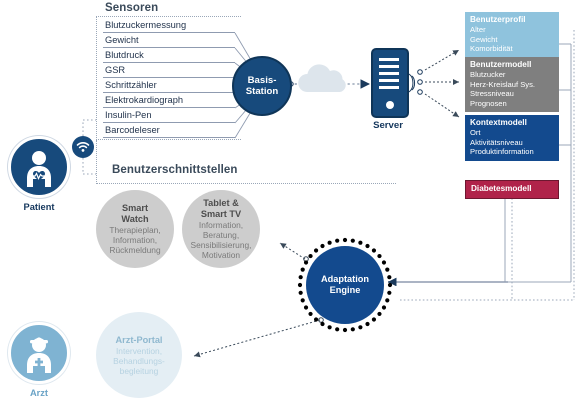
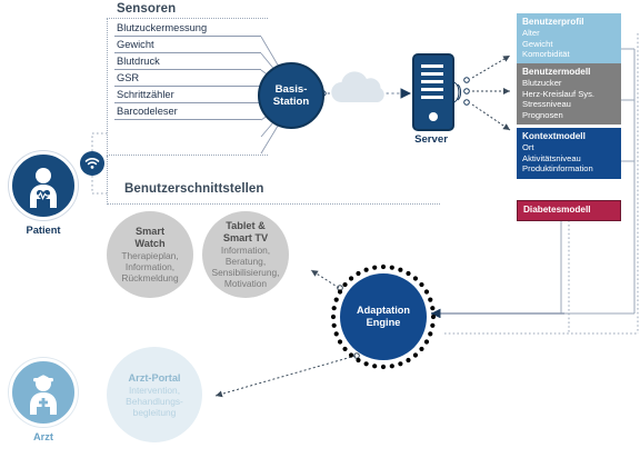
  Sensoren
  Benutzerschnittstellen
  Blutzuckermessung
  Gewicht
  Blutdruck
  GSR
  Schrittzähler
- Elektrokardiograph
- Insulin-Pen
  Barcodeleser
  Basis-
  Station
  Server
  Patient
  Arzt
  Benutzerprofil
  Alter
  Gewicht
  Komorbidität
  Benutzermodell
  Blutzucker
  Herz-Kreislauf Sys.
  Stressniveau
  Prognosen
  Kontextmodell
  Ort
  Aktivitätsniveau
  Produktinformation
  Diabetesmodell
  Smart
  Watch
  Therapieplan,
  Information,
  Rückmeldung
  Tablet &
  Smart TV
  Information,
  Beratung,
  Sensibilisierung,
  Motivation
  Arzt-Portal
  Intervention,
  Behandlungs-
  begleitung
  Adaptation
  Engine
